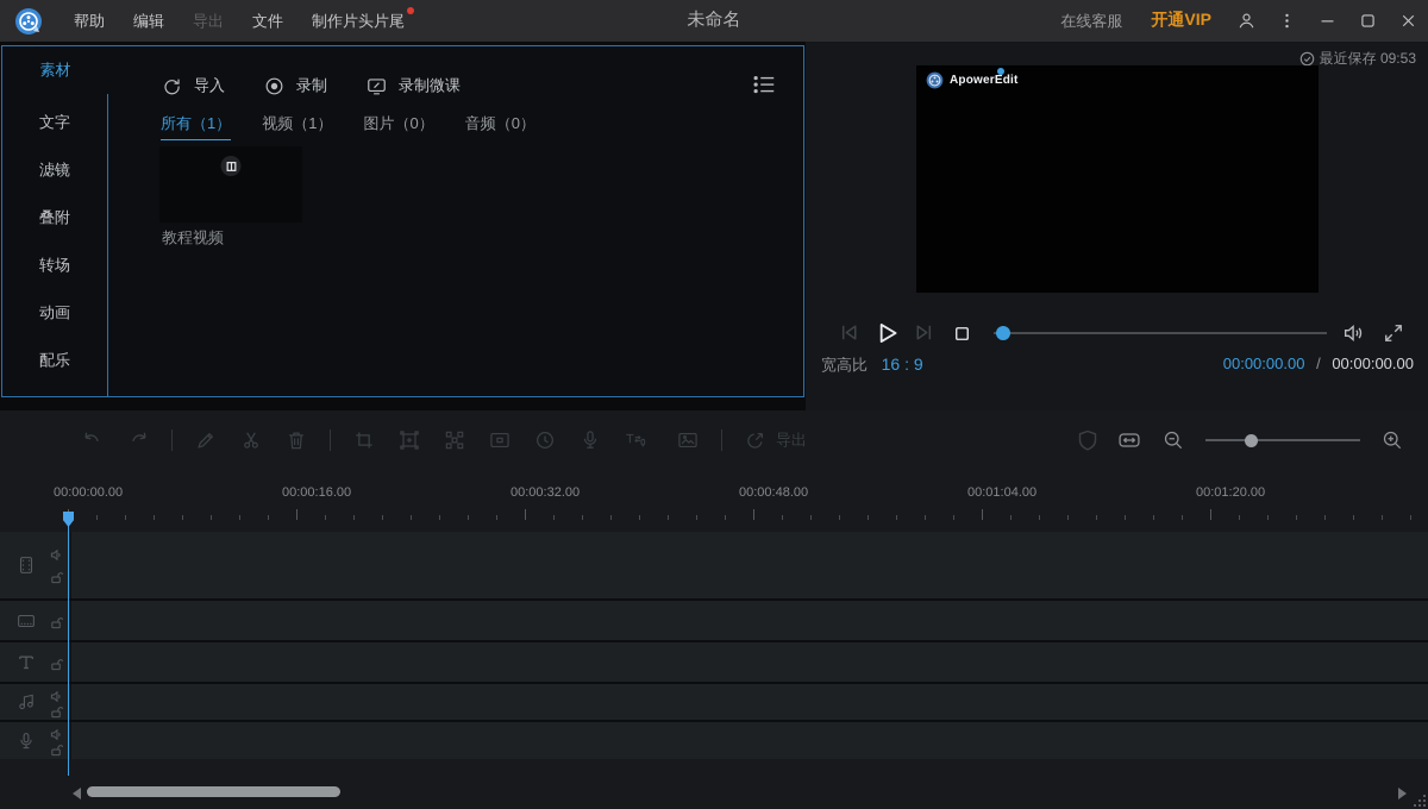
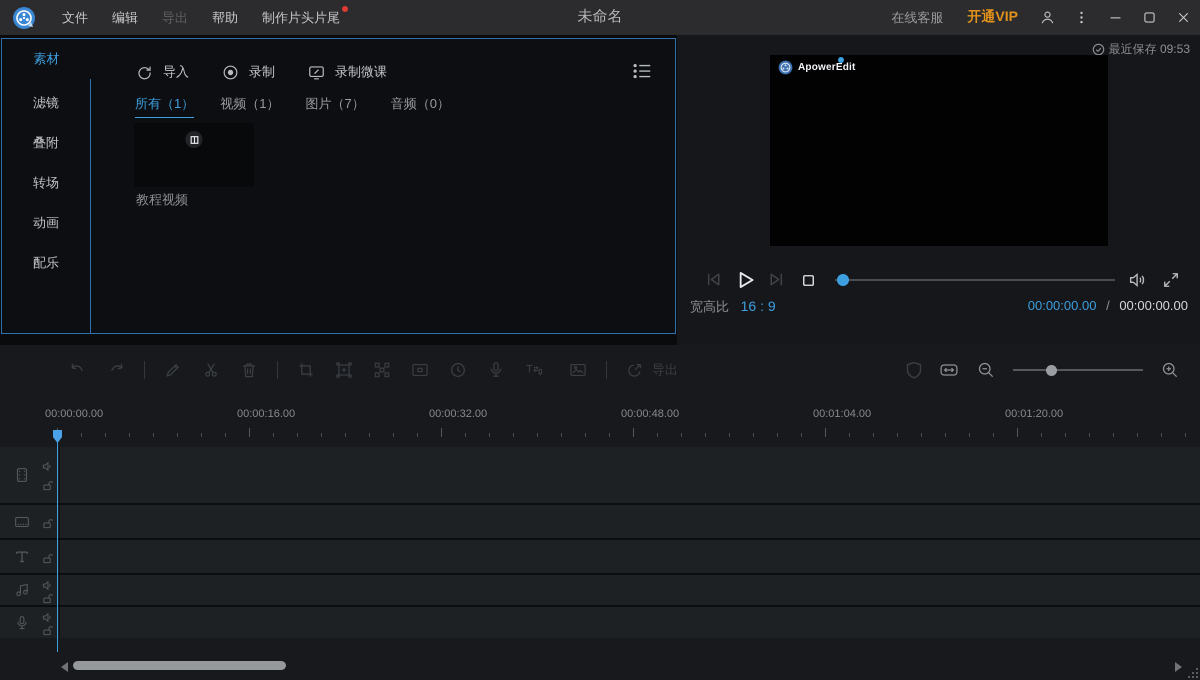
- 帮助
+ 文件
  编辑
  导出
- 文件
+ 帮助
  制作片头片尾
  未命名
  在线客服
  开通VIP
  素材
- 文字
  滤镜
  叠附
  转场
  动画
  配乐
  导入
  录制
  录制微课
  所有（1）
  视频（1）
- 图片（0）
+ 图片（7）
  音频（0）
  教程视频
  最近保存 09:53
  ApowerEdit
  宽高比 16 : 9
  00:00:00.00 / 00:00:00.00
  导出
  00:00:00.00
  00:00:16.00
  00:00:32.00
  00:00:48.00
  00:01:04.00
  00:01:20.00
